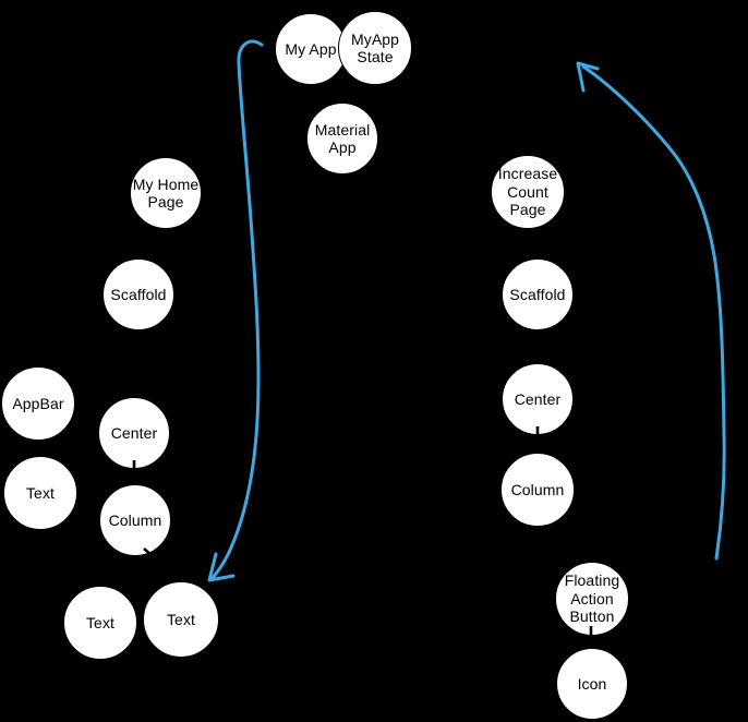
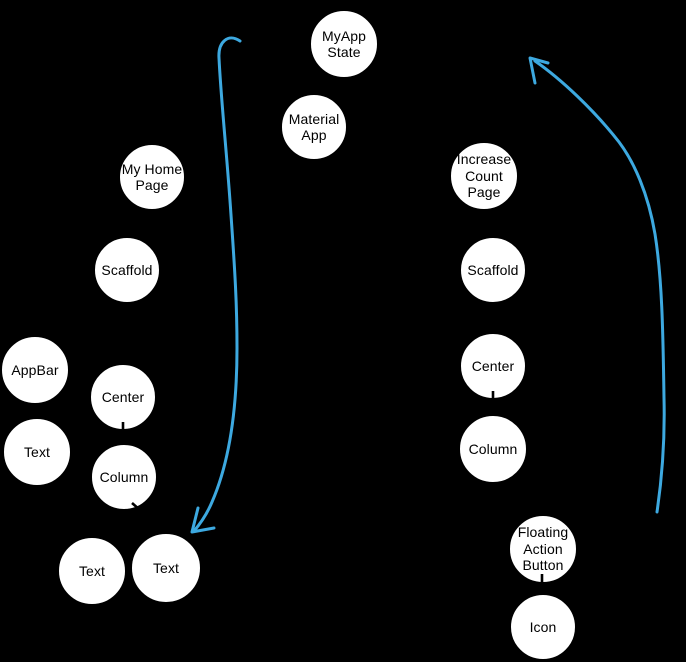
- My App
  MyApp
  State
  Material
  App
  My Home
  Page
  Scaffold
  AppBar
  Text
  Center
  Column
  Text
  Text
  Increase
  Count
  Page
  Scaffold
  Center
  Column
  Floating
  Action
  Button
  Icon
